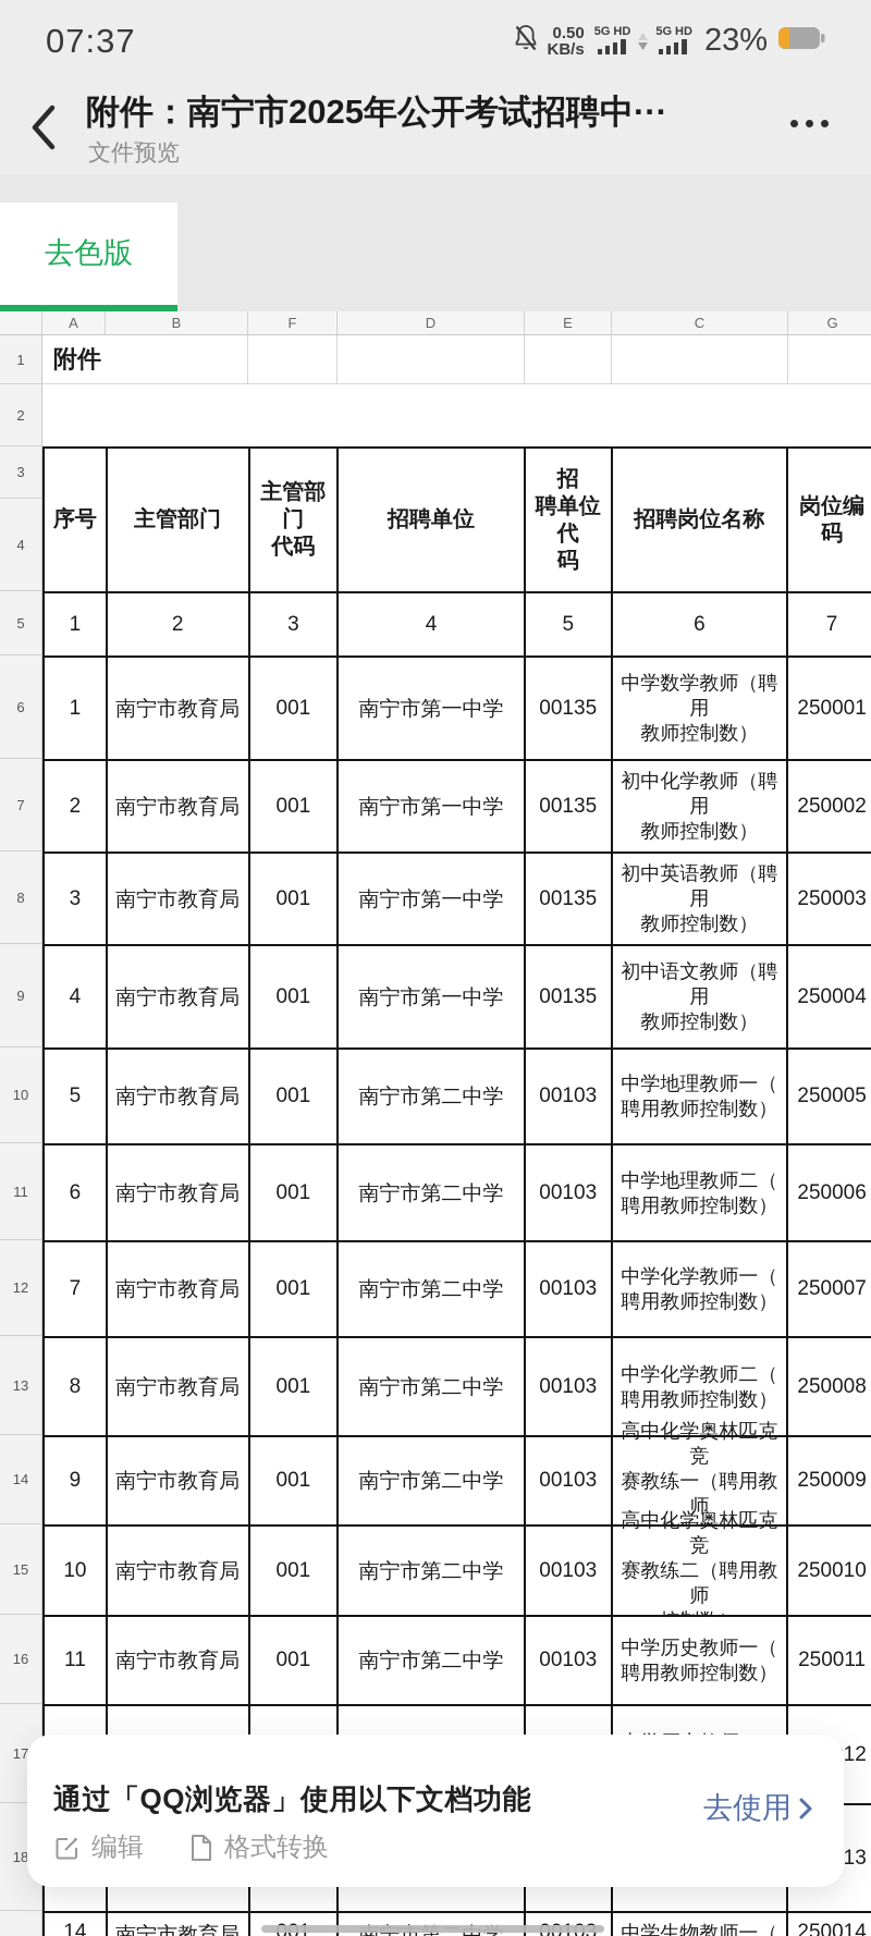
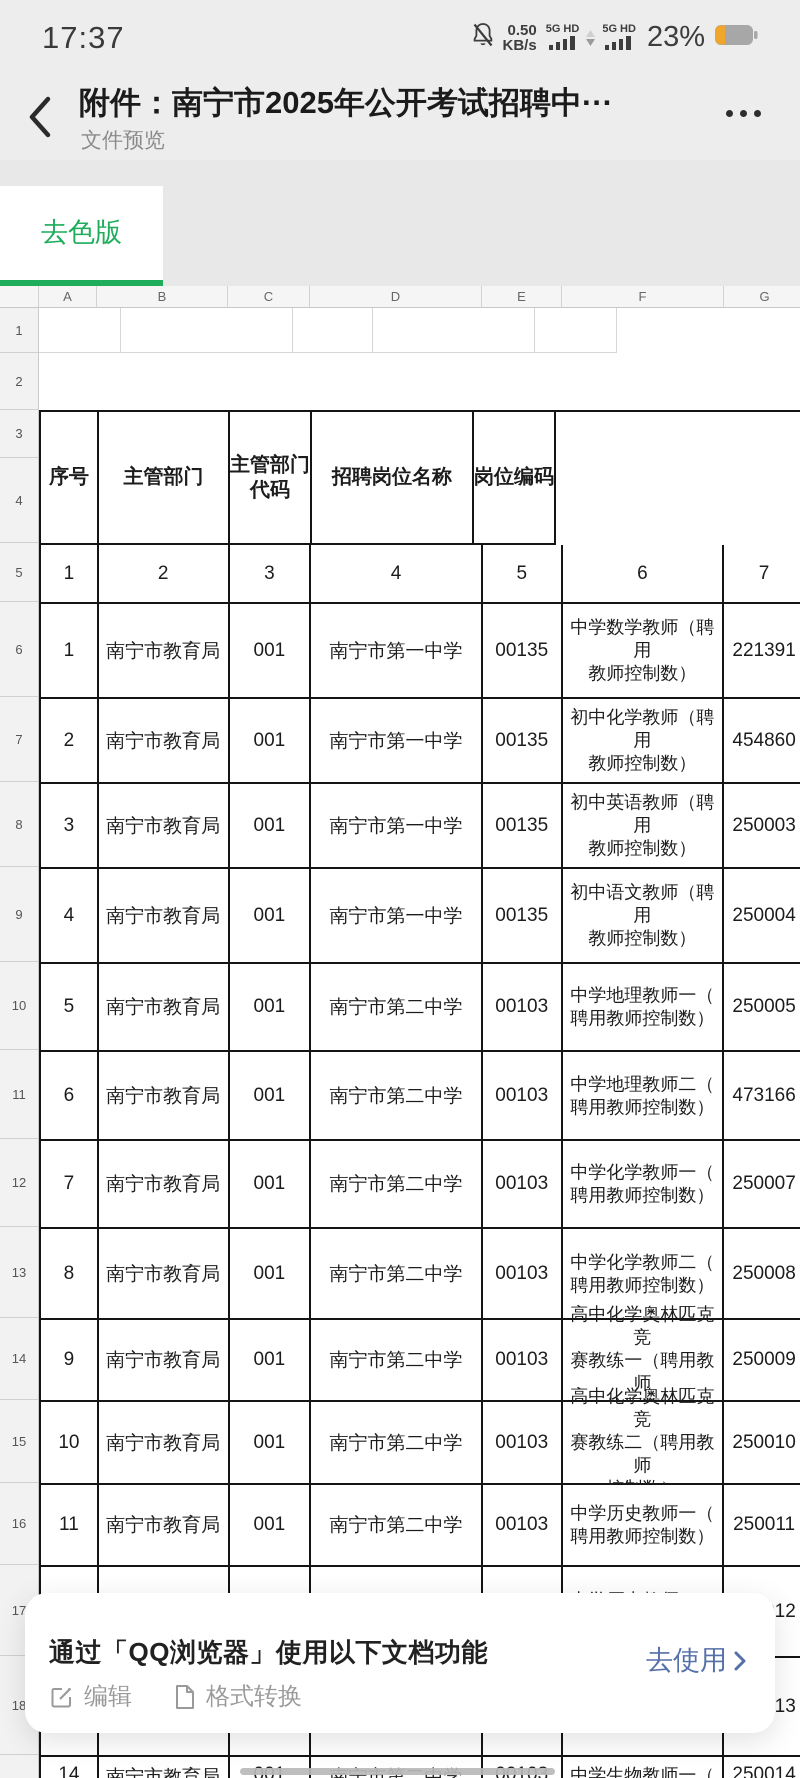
- 07:37
+ 17:37
  0.50
  KB/s
  5G HD
  5G HD
  23%
  附件：南宁市2025年公开考试招聘中···
  文件预览
  去色版
  A
  B
- F
+ C
  D
  E
- C
+ F
  G
  1
  2
  3
  4
  5
  6
  7
  8
  9
  10
  11
  12
  13
  14
  15
  16
  17
  18
- 附件
  序号
  主管部门
  主管部门
  代码
- 招聘单位
- 招
- 聘单位代
- 码
  招聘岗位名称
  岗位编码
  1
  2
  3
  4
  5
  6
  7
  1
  南宁市教育局
  001
  南宁市第一中学
  00135
  中学数学教师（聘用
  教师控制数）
- 250001
+ 221391
  2
  南宁市教育局
  001
  南宁市第一中学
  00135
  初中化学教师（聘用
  教师控制数）
- 250002
+ 454860
  3
  南宁市教育局
  001
  南宁市第一中学
  00135
  初中英语教师（聘用
  教师控制数）
  250003
  4
  南宁市教育局
  001
  南宁市第一中学
  00135
  初中语文教师（聘用
  教师控制数）
  250004
  5
  南宁市教育局
  001
  南宁市第二中学
  00103
  中学地理教师一（
  聘用教师控制数）
  250005
  6
  南宁市教育局
  001
  南宁市第二中学
  00103
  中学地理教师二（
  聘用教师控制数）
- 250006
+ 473166
  7
  南宁市教育局
  001
  南宁市第二中学
  00103
  中学化学教师一（
  聘用教师控制数）
  250007
  8
  南宁市教育局
  001
  南宁市第二中学
  00103
  中学化学教师二（
  聘用教师控制数）
  250008
  9
  南宁市教育局
  001
  南宁市第二中学
  00103
  高中化学奥林匹克竞
  赛教练一（聘用教师
  250009
  10
  南宁市教育局
  001
  南宁市第二中学
  00103
  高中化学奥林匹克竞
  赛教练二（聘用教师
  250010
  11
  南宁市教育局
  001
  南宁市第二中学
  00103
  中学历史教师一（
  聘用教师控制数）
  250011
  14
  中学生物教师一（
  250014
  通过「QQ浏览器」使用以下文档功能
  去使用
  编辑
  格式转换
